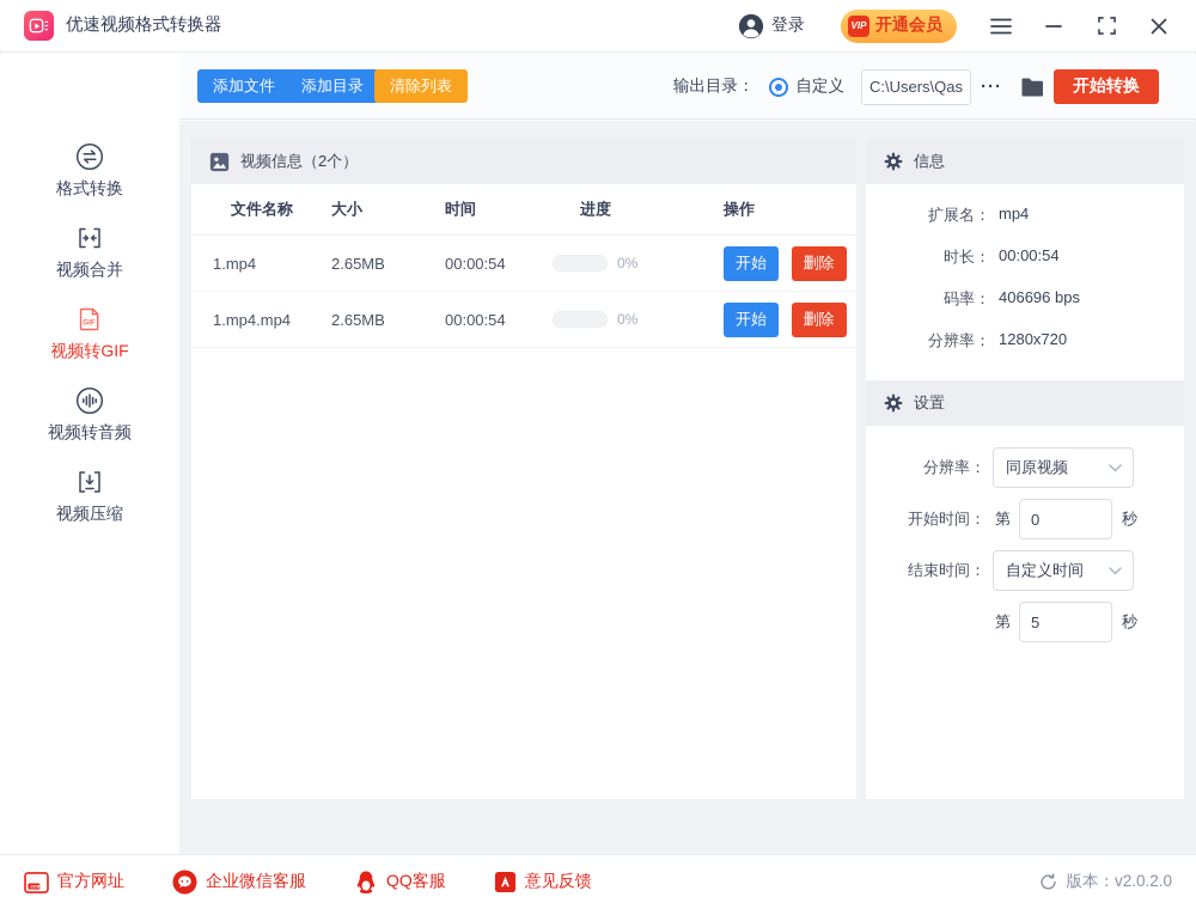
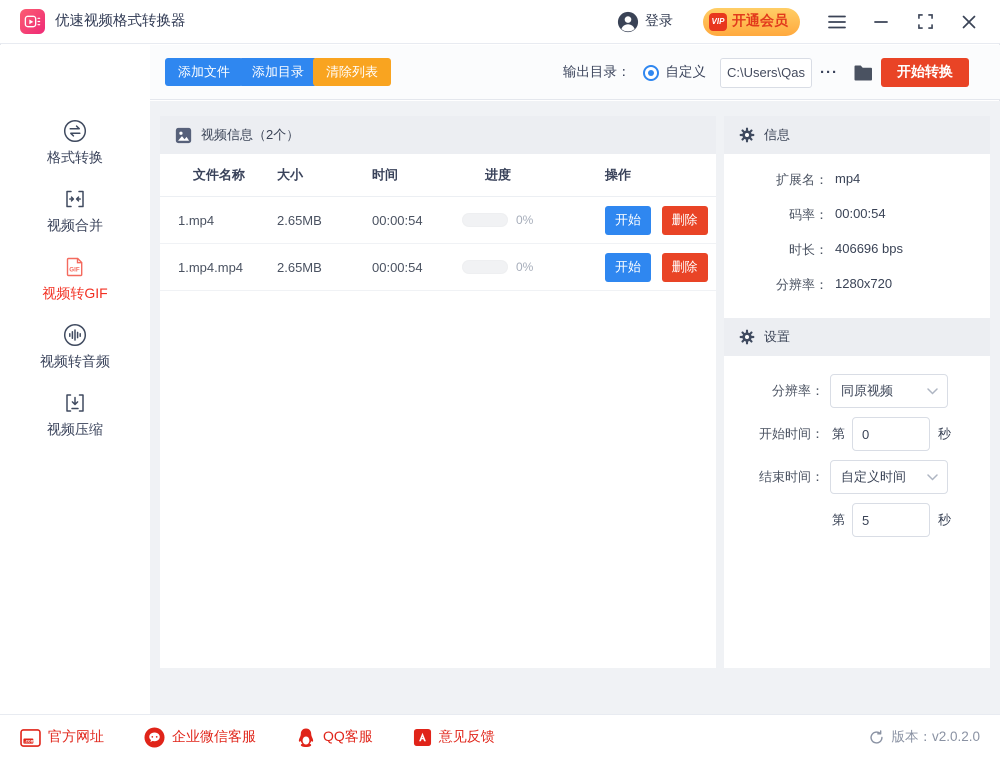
  优速视频格式转换器
  登录
  VIP
  开通会员
  格式转换
  视频合并
  视频转GIF
  视频转音频
  视频压缩
  添加文件
  添加目录
  清除列表
  输出目录：
  自定义
  ···
  开始转换
  视频信息（2个）
  文件名称
  大小
  时间
  进度
  操作
  1.mp4
  2.65MB
  00:00:54
  0%
  开始 删除
  1.mp4.mp4
  2.65MB
  00:00:54
  0%
  开始 删除
  信息
  扩展名：
  mp4
- 时长：
+ 码率：
  00:00:54
- 码率：
+ 时长：
  406696 bps
  分辨率：
  1280x720
  设置
  分辨率：
  同原视频
  开始时间：
  第
  0
  秒
  结束时间：
  自定义时间
  第
  5
  秒
  官方网址
  企业微信客服
  QQ客服
  意见反馈
  版本：v2.0.2.0
